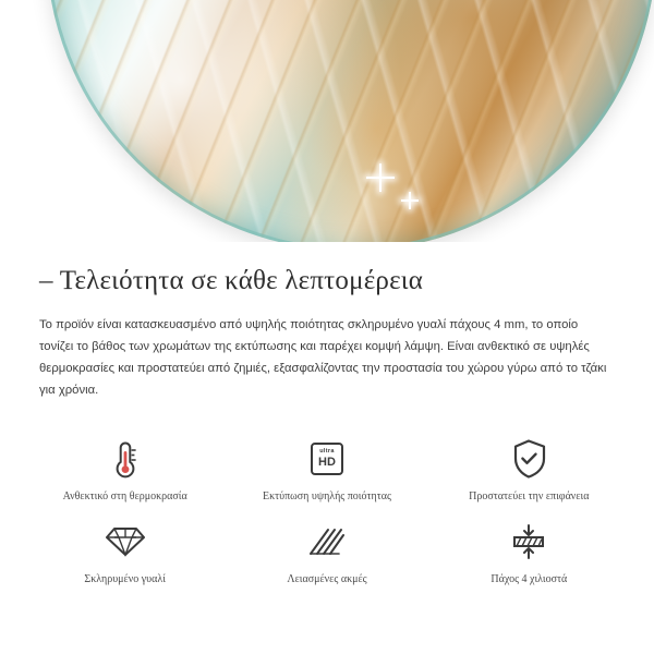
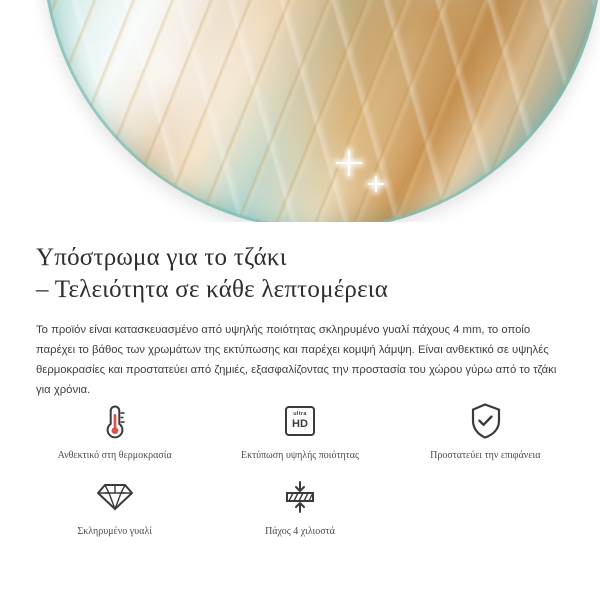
+ Υπόστρωμα για το τζάκι
  – Τελειότητα σε κάθε λεπτομέρεια
- Το προϊόν είναι κατασκευασμένο από υψηλής ποιότητας σκληρυμένο γυαλί πάχους 4 mm, το οποίο τονίζει το βάθος των χρωμάτων της εκτύπωσης και παρέχει κομψή λάμψη. Είναι ανθεκτικό σε υψηλές θερμοκρασίες και προστατεύει από ζημιές, εξασφαλίζοντας την προστασία του χώρου γύρω από το τζάκι για χρόνια.
+ Το προϊόν είναι κατασκευασμένο από υψηλής ποιότητας σκληρυμένο γυαλί πάχους 4 mm, το οποίο παρέχει το βάθος των χρωμάτων της εκτύπωσης και παρέχει κομψή λάμψη. Είναι ανθεκτικό σε υψηλές θερμοκρασίες και προστατεύει από ζημιές, εξασφαλίζοντας την προστασία του χώρου γύρω από το τζάκι για χρόνια.
  Ανθεκτικό στη θερμοκρασία
  HD
  Εκτύπωση υψηλής ποιότητας
  Προστατεύει την επιφάνεια
  Σκληρυμένο γυαλί
- Λειασμένες ακμές
  Πάχος 4 χιλιοστά
